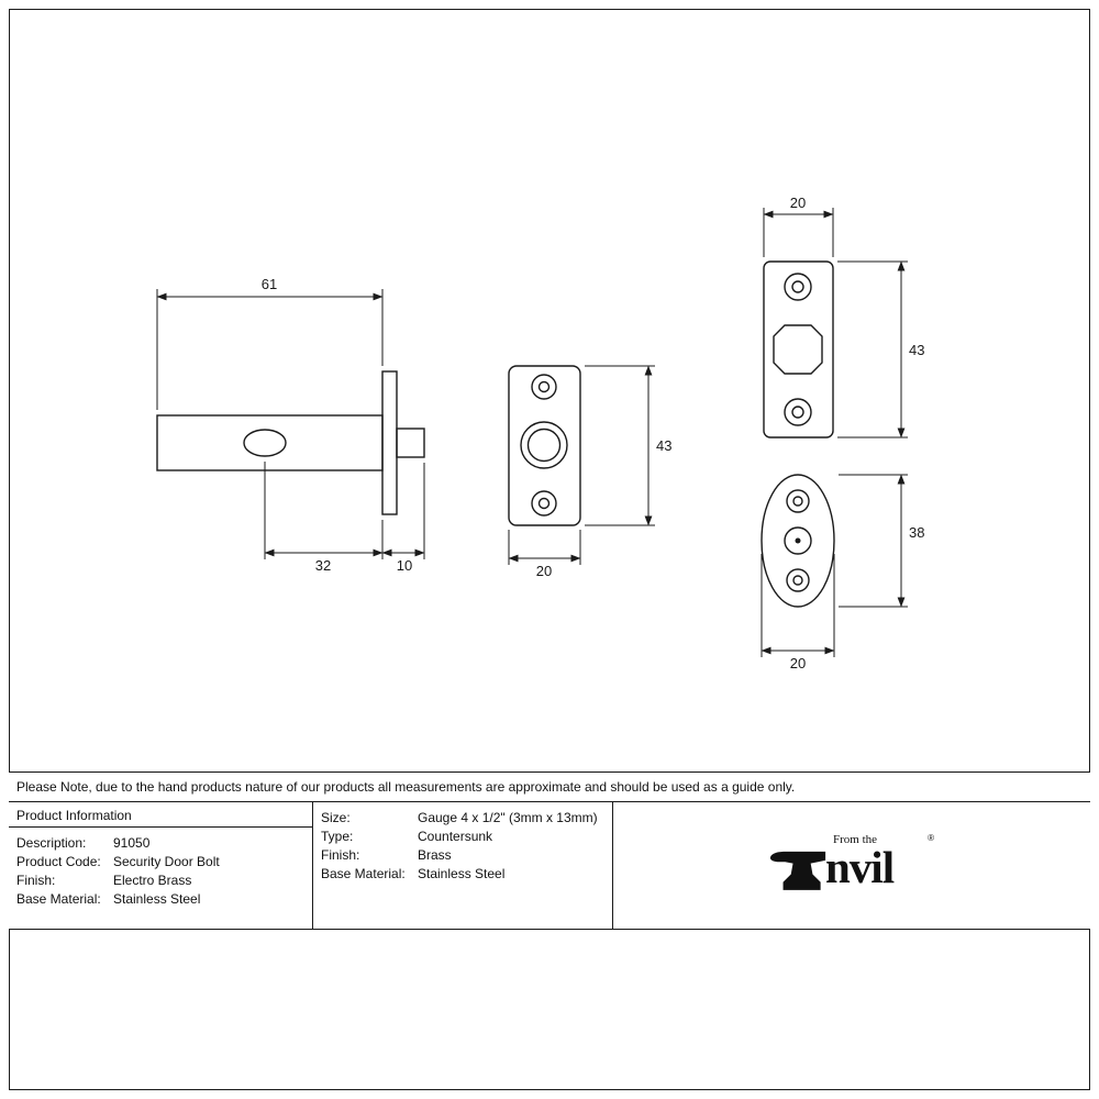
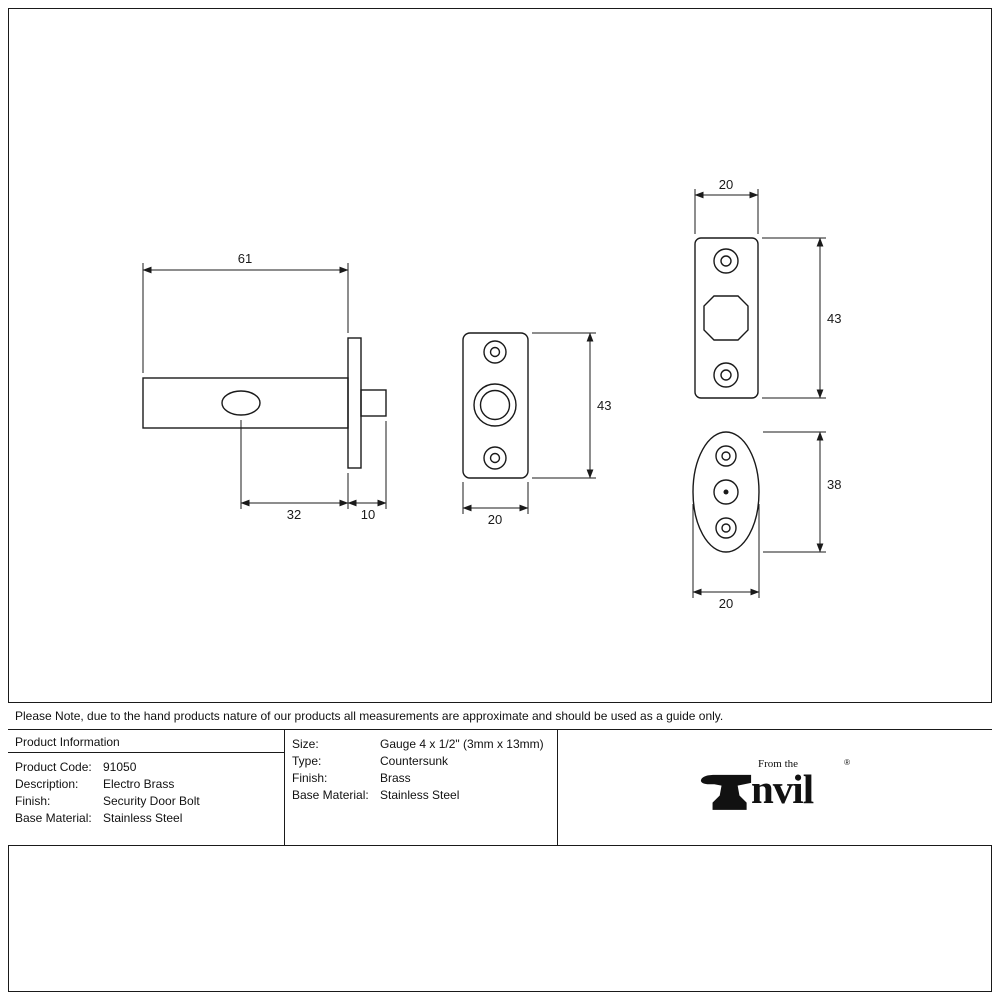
  61
  32
  10
  43
  20
  20
  43
  38
  20
  Please Note, due to the hand products nature of our products all measurements are approximate and should be used as a guide only.
  Product Information
- Description:
+ Product Code:
  91050
- Product Code:
+ Description:
- Security Door Bolt
+ Electro Brass
  Finish:
- Electro Brass
+ Security Door Bolt
  Base Material:
  Stainless Steel
  Size:
  Gauge 4 x 1/2" (3mm x 13mm)
  Type:
  Countersunk
  Finish:
  Brass
  Base Material:
  Stainless Steel
  From the
  ®
  nvil
